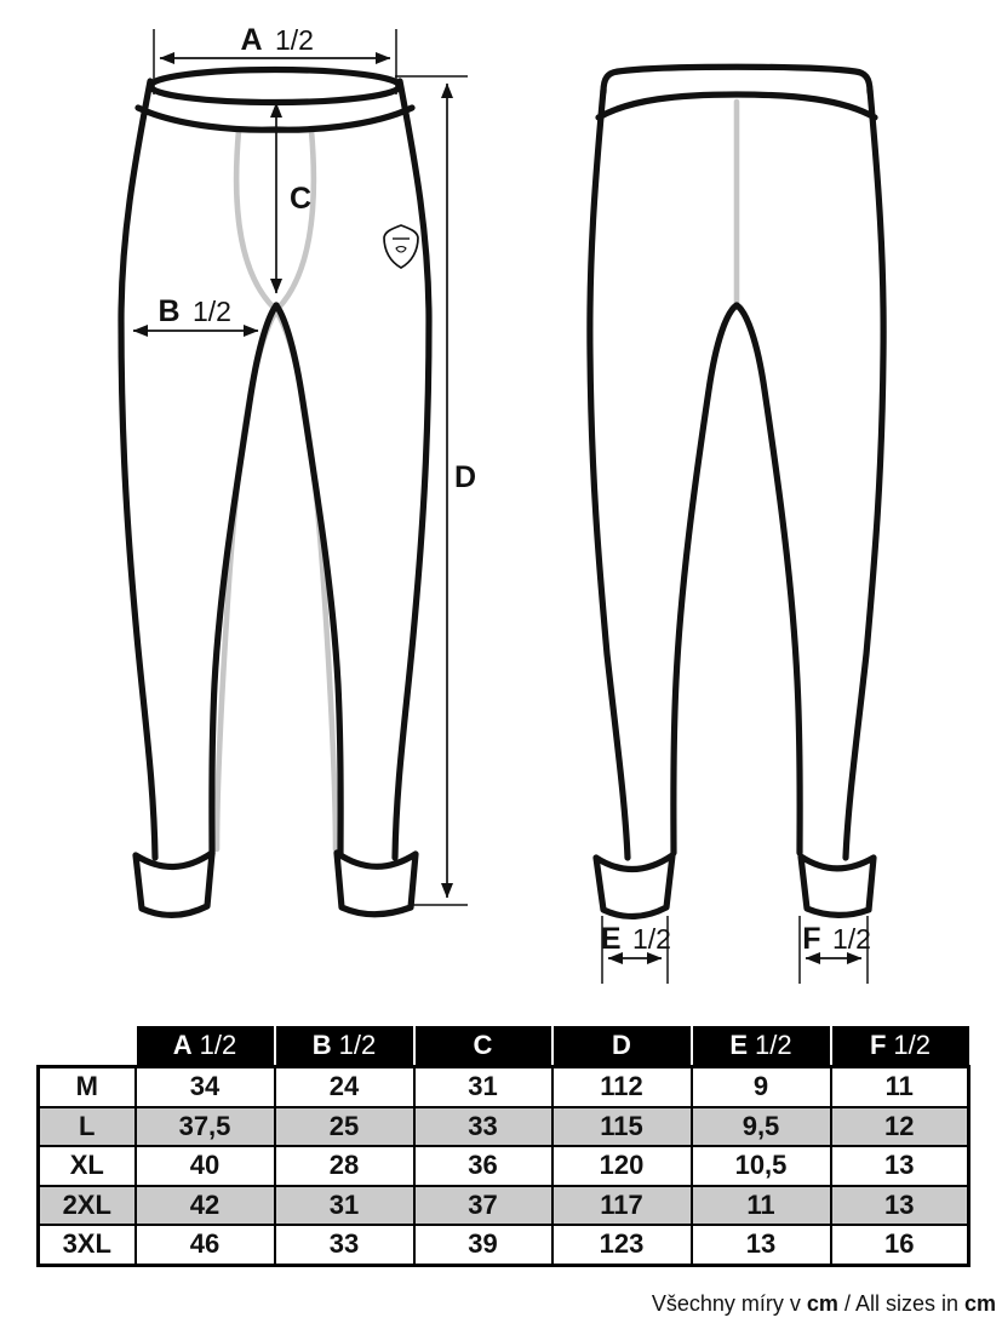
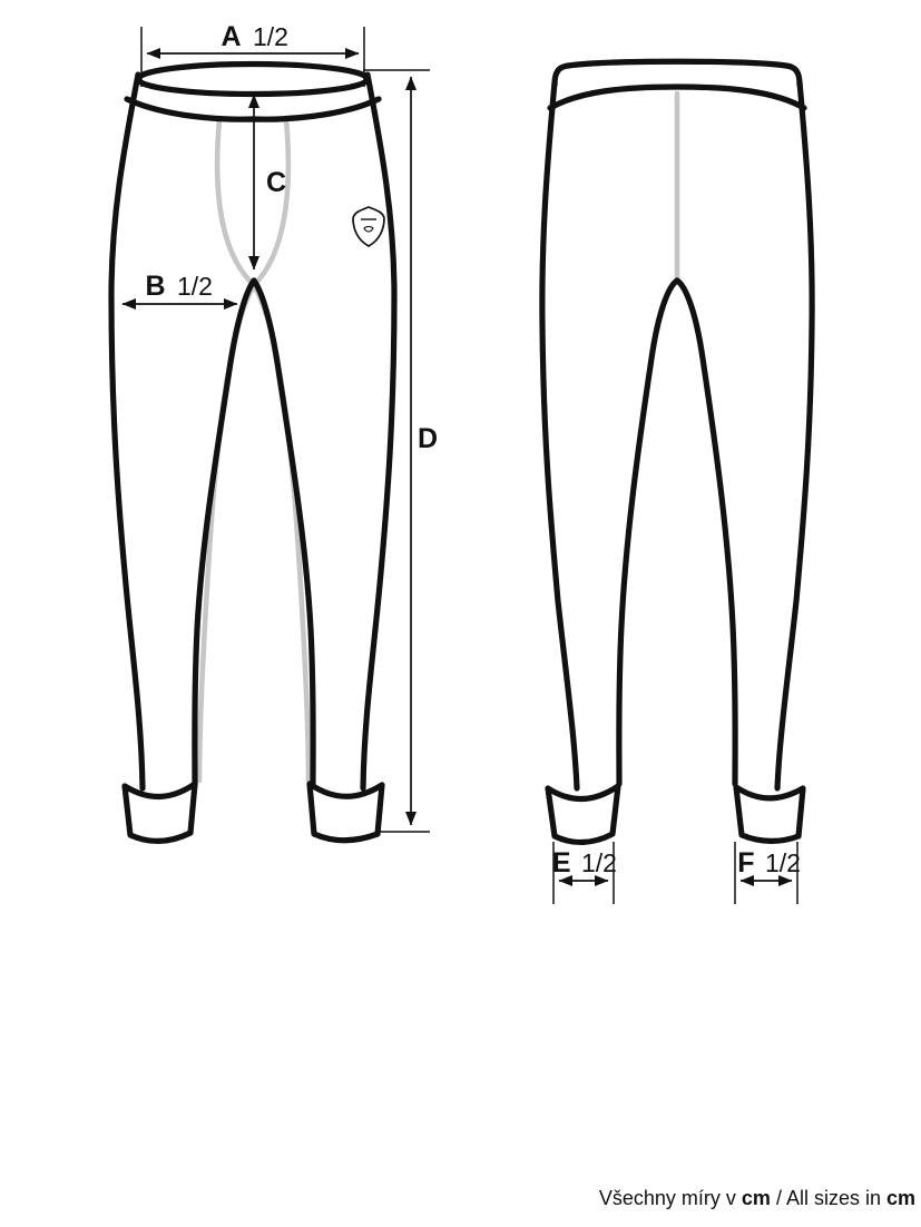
  A 1/2
  B 1/2
  C
  D
  E 1/2
  F 1/2
- 	A 1/2	B 1/2	C	D	E 1/2	F 1/2
- M	34	24	31	112	9	11
- L	37,5	25	33	115	9,5	12
- XL	40	28	36	120	10,5	13
- 2XL	42	31	37	117	11	13
- 3XL	46	33	39	123	13	16
  Všechny míry v cm / All sizes in cm
